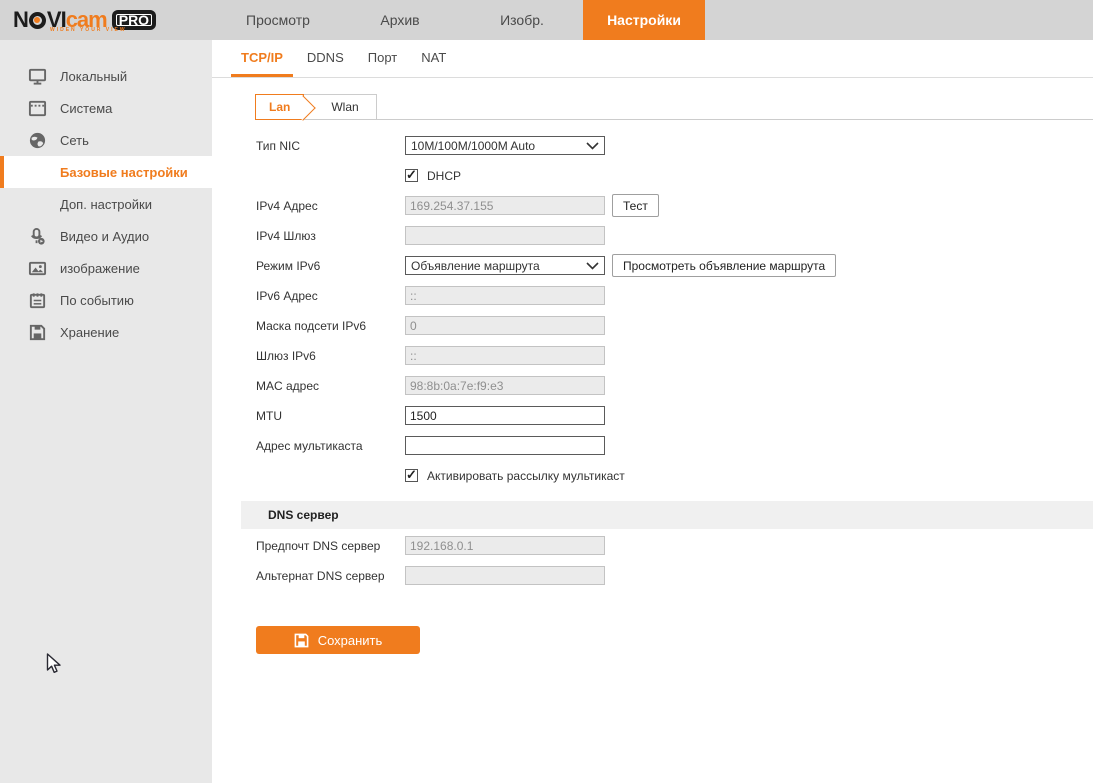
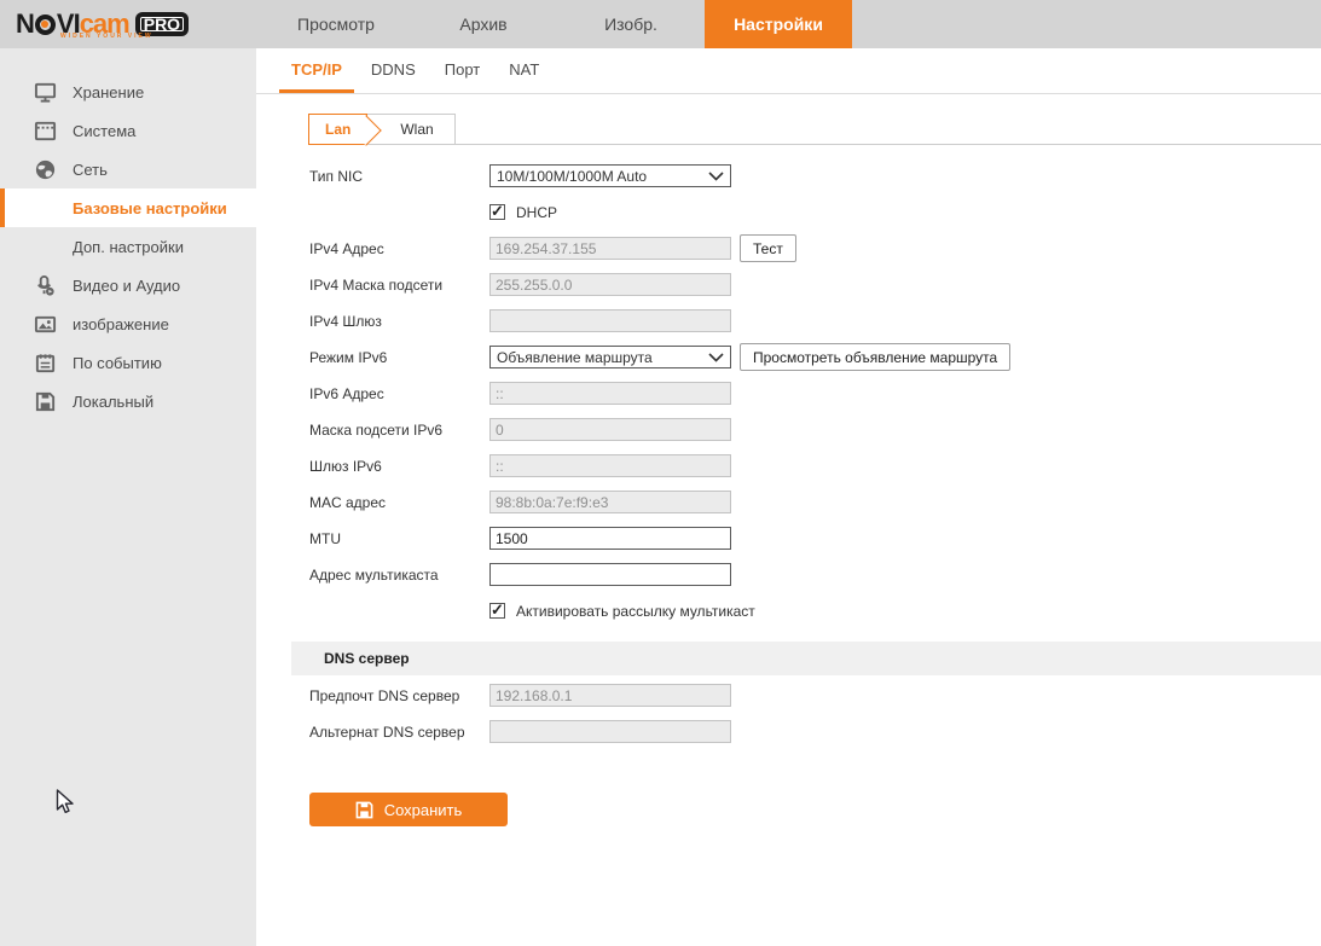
  N
  VI
  cam
  PRO
  Просмотр
  Архив
  Изобр.
  Настройки
- Локальный
+ Хранение
  Система
  Сеть
  Базовые настройки
  Доп. настройки
  Видео и Аудио
  изображение
  По событию
- Хранение
+ Локальный
  TCP/IP
  DDNS
  Порт
  NAT
  Lan
  Wlan
  Тип NIC
  10M/100M/1000M Auto
  DHCP
  IPv4 Адрес
  169.254.37.155
  Тест
+ IPv4 Маска подсети
+ 255.255.0.0
  IPv4 Шлюз
  Режим IPv6
  Объявление маршрута
  Просмотреть объявление маршрута
  IPv6 Адрес
  ::
  Маска подсети IPv6
  0
  Шлюз IPv6
  ::
  MAC адрес
  98:8b:0a:7e:f9:e3
  MTU
  1500
  Адрес мультикаста
  Активировать рассылку мультикаст
  DNS сервер
  Предпочт DNS сервер
  192.168.0.1
  Альтернат DNS сервер
  Сохранить
